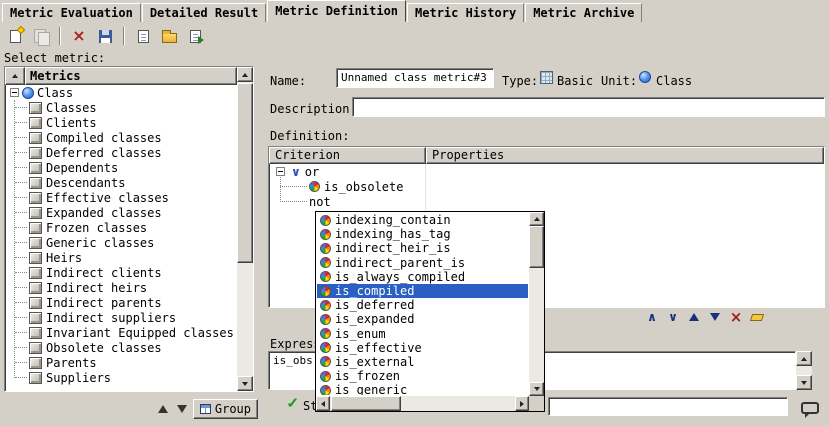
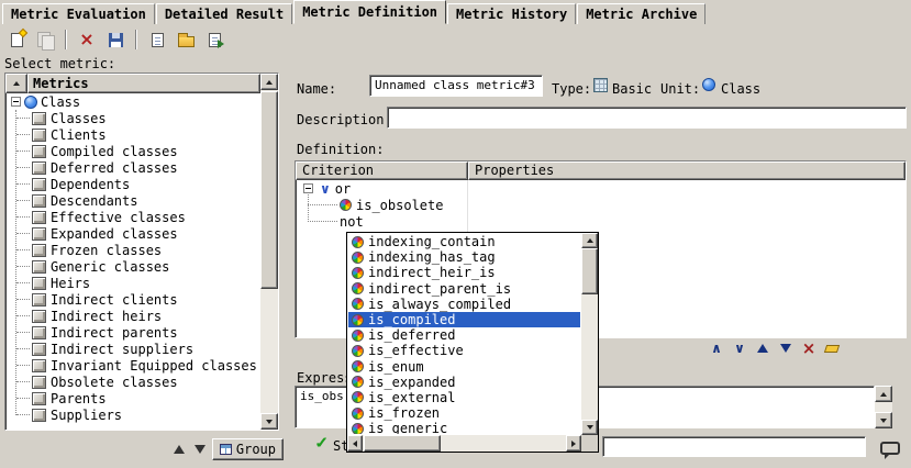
  Metric Evaluation
  Detailed Result
  Metric Definition
  Metric History
  Metric Archive
  Select metric:
  Metrics
  Class
  Classes
  Clients
  Compiled classes
  Deferred classes
  Dependents
  Descendants
  Effective classes
  Expanded classes
  Frozen classes
  Generic classes
  Heirs
  Indirect clients
  Indirect heirs
  Indirect parents
  Indirect suppliers
  Invariant Equipped classes
  Obsolete classes
  Parents
  Suppliers
  Group
  Name:
  Unnamed class metric#3
  Type:
  Basic
  Unit:
  Class
  Description
  Definition:
  Criterion
  Properties
  or
  is_obsolete
  not
  is_obs
  ✓
  indexing_contain
  indexing_has_tag
  indirect_heir_is
  indirect_parent_is
  is_always_compiled
  is_compiled
  is_deferred
- is_expanded
+ is_effective
  is_enum
- is_effective
+ is_expanded
  is_external
  is_frozen
  is_generic
